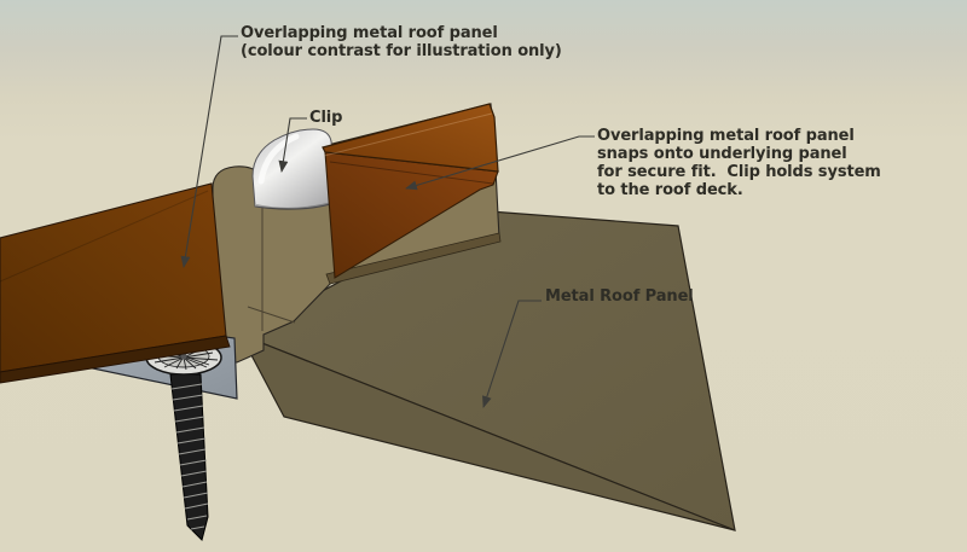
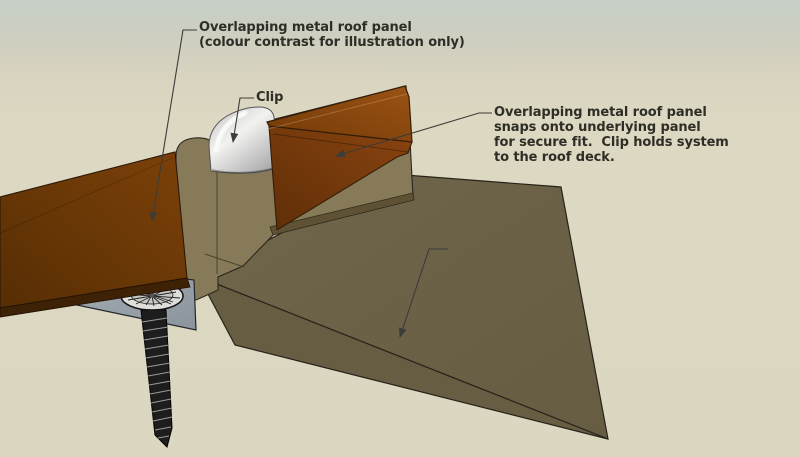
  Overlapping metal roof panel
  (colour contrast for illustration only)
  Clip
  Overlapping metal roof panel
  snaps onto underlying panel
  for secure fit. Clip holds system
  to the roof deck.
- Metal Roof Panel
